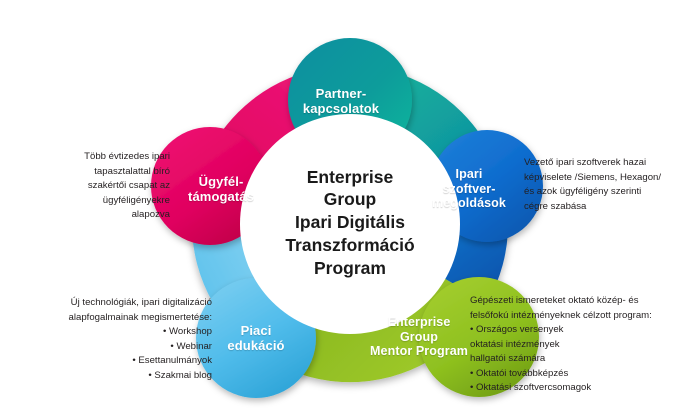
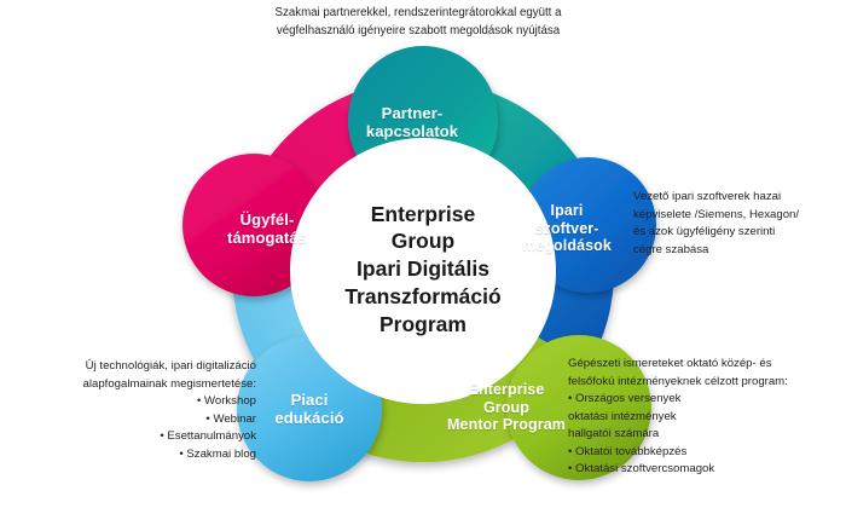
  Partner-
  kapcsolatok
  Ipari
  szoftver-
  megoldások
  Enterprise
  Group
  Mentor Program
  Piaci
  edukáció
  Ügyfél-
  támogatás
  Enterprise
  Group
  Ipari Digitális
  Transzformáció
  Program
+ Szakmai partnerekkel, rendszerintegrátorokkal együtt a
+ végfelhasználó igényeire szabott megoldások nyújtása
  Vezető ipari szoftverek hazai
  képviselete /Siemens, Hexagon/
  és azok ügyféligény szerinti
  cégre szabása
  Gépészeti ismereteket oktató közép- és
  felsőfokú intézményeknek célzott program:
  • Országos versenyek
  oktatási intézmények
  hallgatói számára
  • Oktatói továbbképzés
  • Oktatási szoftvercsomagok
  Új technológiák, ipari digitalizáció
  alapfogalmainak megismertetése:
  • Workshop
  • Webinar
  • Esettanulmányok
  • Szakmai blog
- Több évtizedes ipari
- tapasztalattal bíró
- szakértői csapat az
- ügyféligényekre
- alapozva
